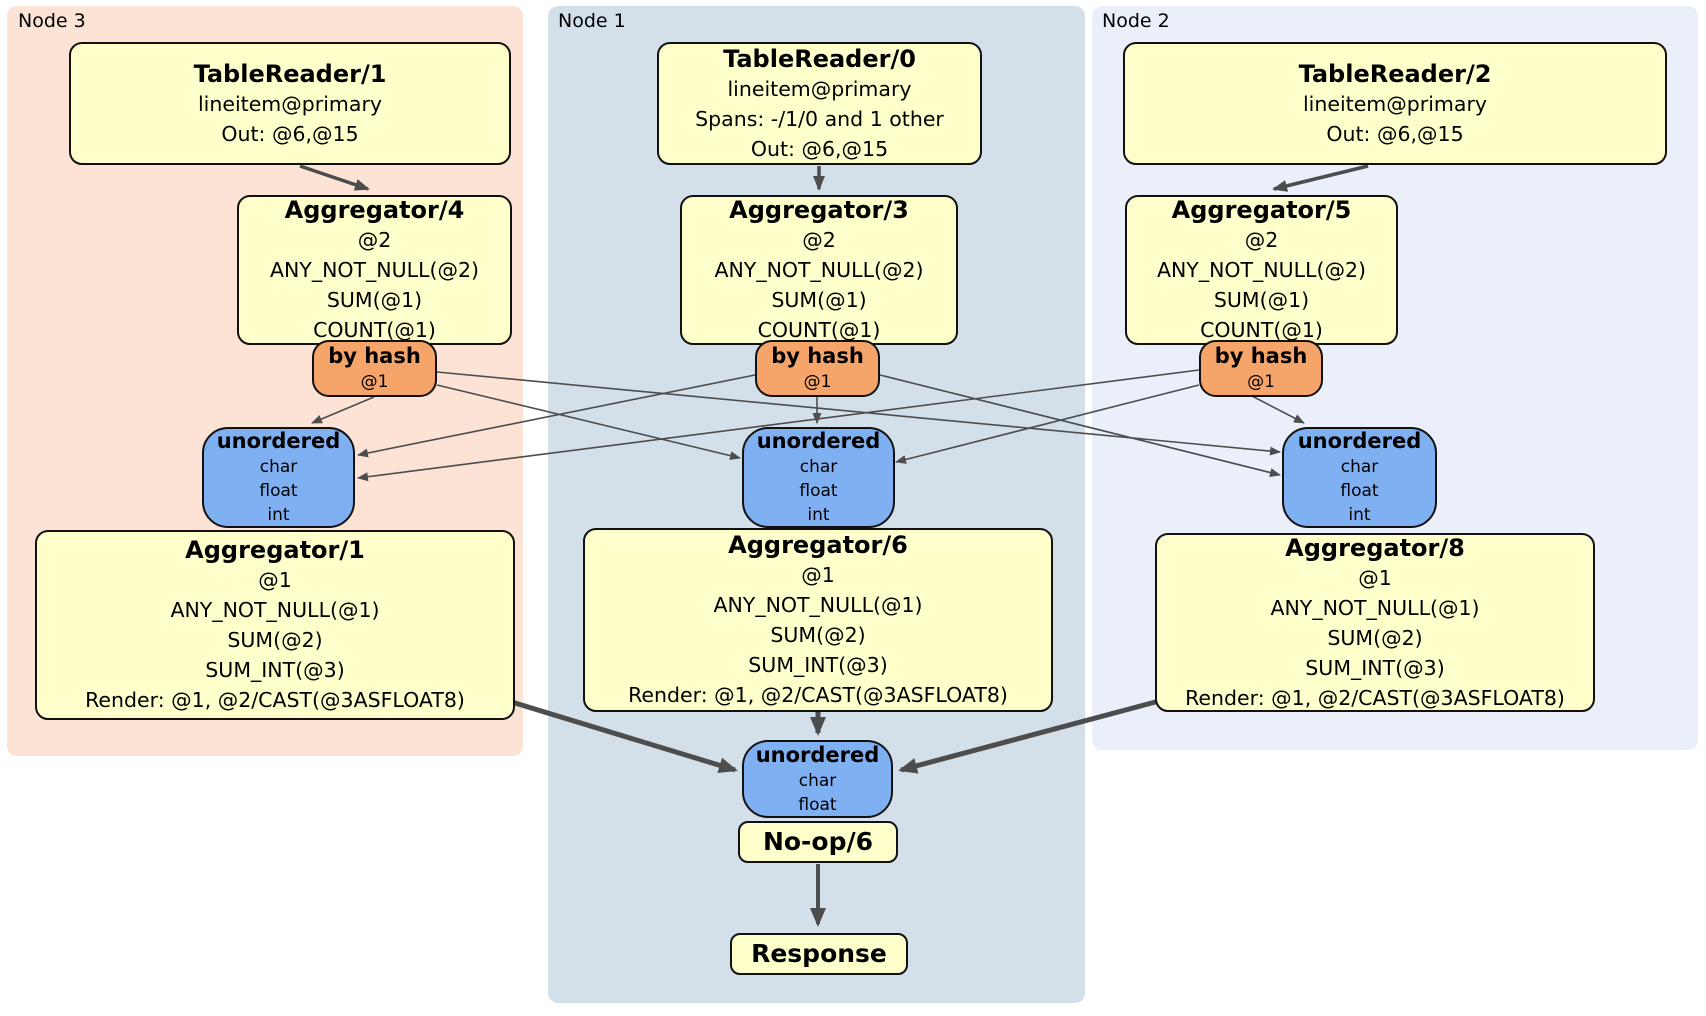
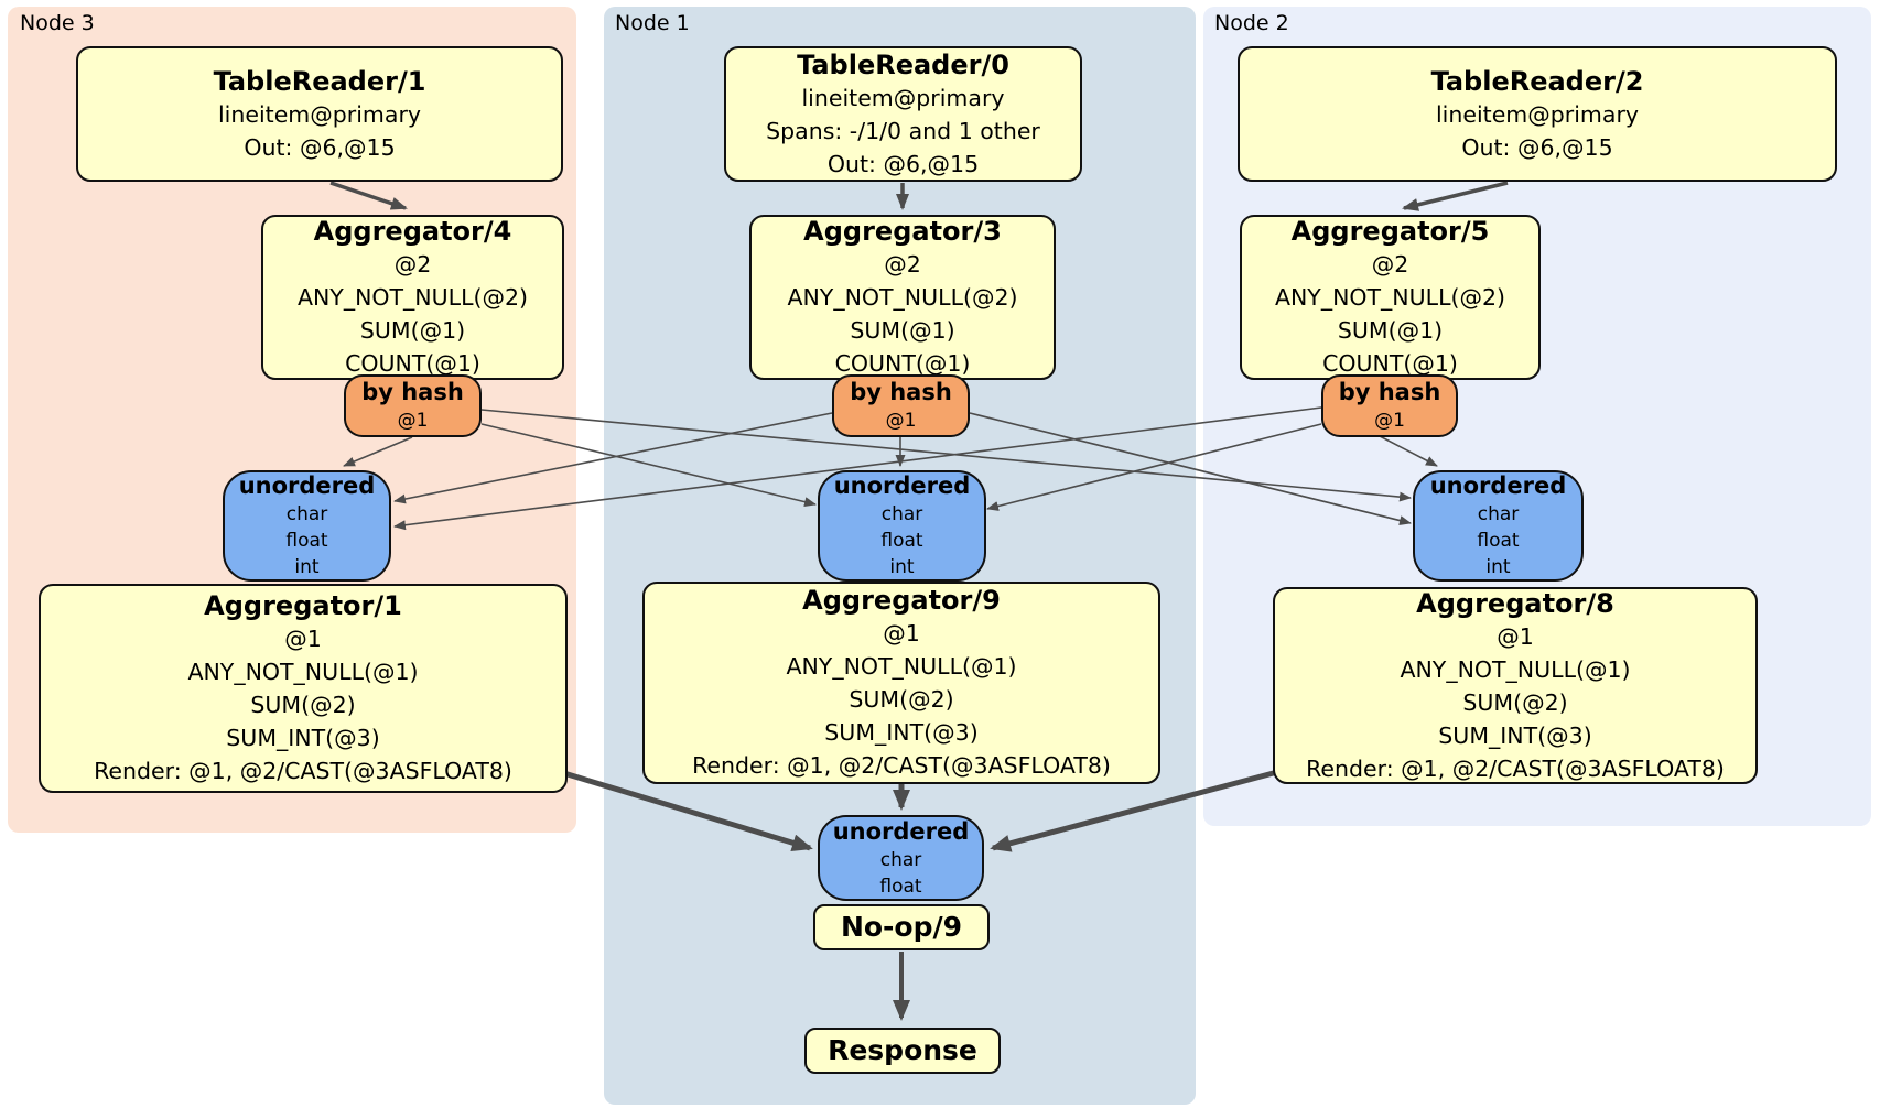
  Node 3
  Node 1
  Node 2
  TableReader/1
  lineitem@primary
  Out: @6,@15
  TableReader/0
  lineitem@primary
  Spans: -/1/0 and 1 other
  Out: @6,@15
  TableReader/2
  lineitem@primary
  Out: @6,@15
  Aggregator/4
  @2
  ANY_NOT_NULL(@2)
  SUM(@1)
  COUNT(@1)
  Aggregator/3
  @2
  ANY_NOT_NULL(@2)
  SUM(@1)
  COUNT(@1)
  Aggregator/5
  @2
  ANY_NOT_NULL(@2)
  SUM(@1)
  COUNT(@1)
  by hash
  @1
  by hash
  @1
  by hash
  @1
  unordered
  char
  float
  int
  unordered
  char
  float
  int
  unordered
  char
  float
  int
  Aggregator/1
  @1
  ANY_NOT_NULL(@1)
  SUM(@2)
  SUM_INT(@3)
  Render: @1, @2/CAST(@3ASFLOAT8)
- Aggregator/6
+ Aggregator/9
  @1
  ANY_NOT_NULL(@1)
  SUM(@2)
  SUM_INT(@3)
  Render: @1, @2/CAST(@3ASFLOAT8)
  Aggregator/8
  @1
  ANY_NOT_NULL(@1)
  SUM(@2)
  SUM_INT(@3)
  Render: @1, @2/CAST(@3ASFLOAT8)
  unordered
  char
  float
- No-op/6
+ No-op/9
  Response
